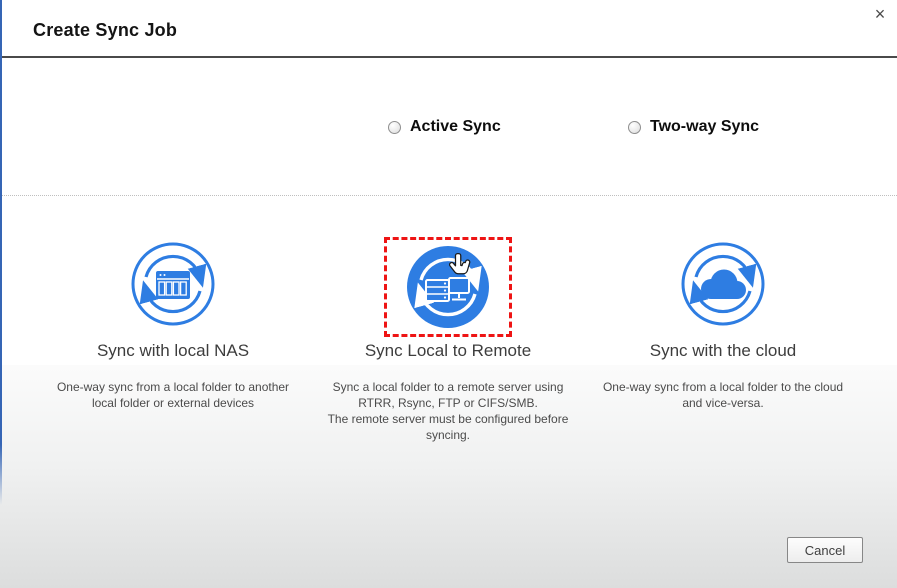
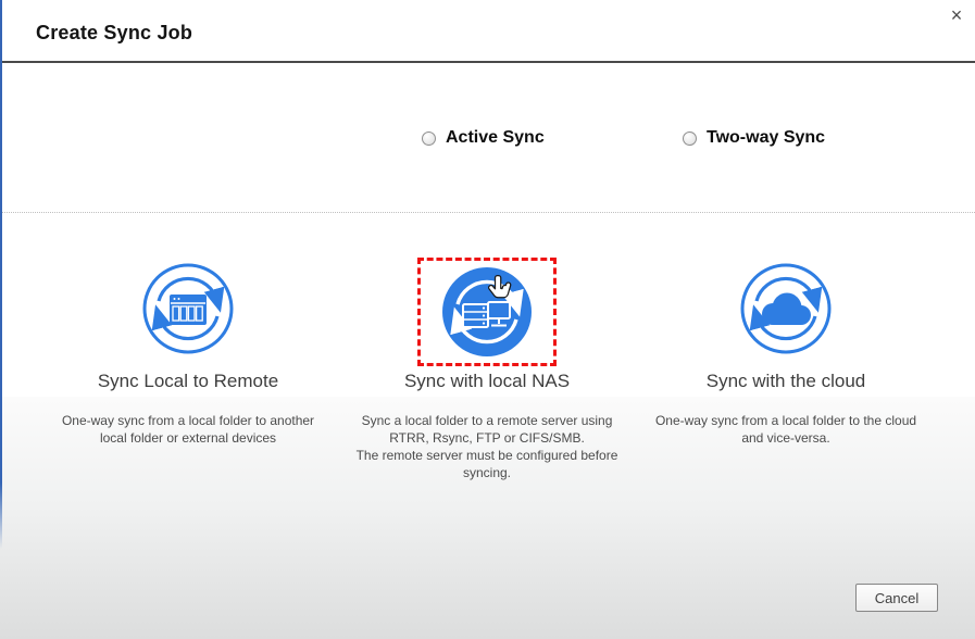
  Create Sync Job
  ×
  Active Sync
  Two-way Sync
- Sync with local NAS
+ Sync Local to Remote
  One-way sync from a local folder to another
  local folder or external devices
- Sync Local to Remote
+ Sync with local NAS
  Sync a local folder to a remote server using
  RTRR, Rsync, FTP or CIFS/SMB.
  The remote server must be configured before
  syncing.
  Sync with the cloud
  One-way sync from a local folder to the cloud
  and vice-versa.
  Cancel
